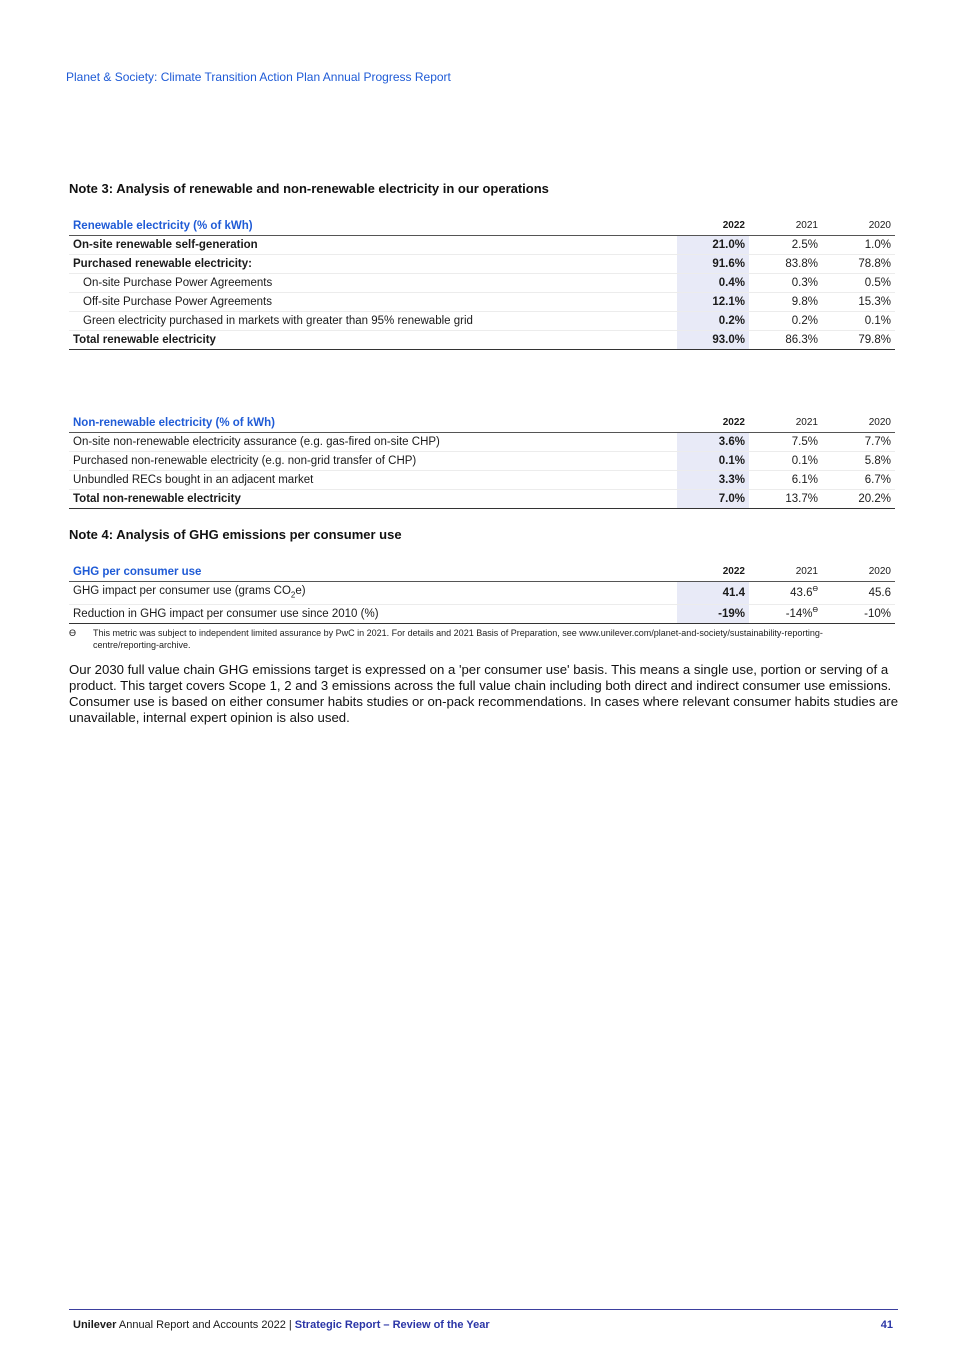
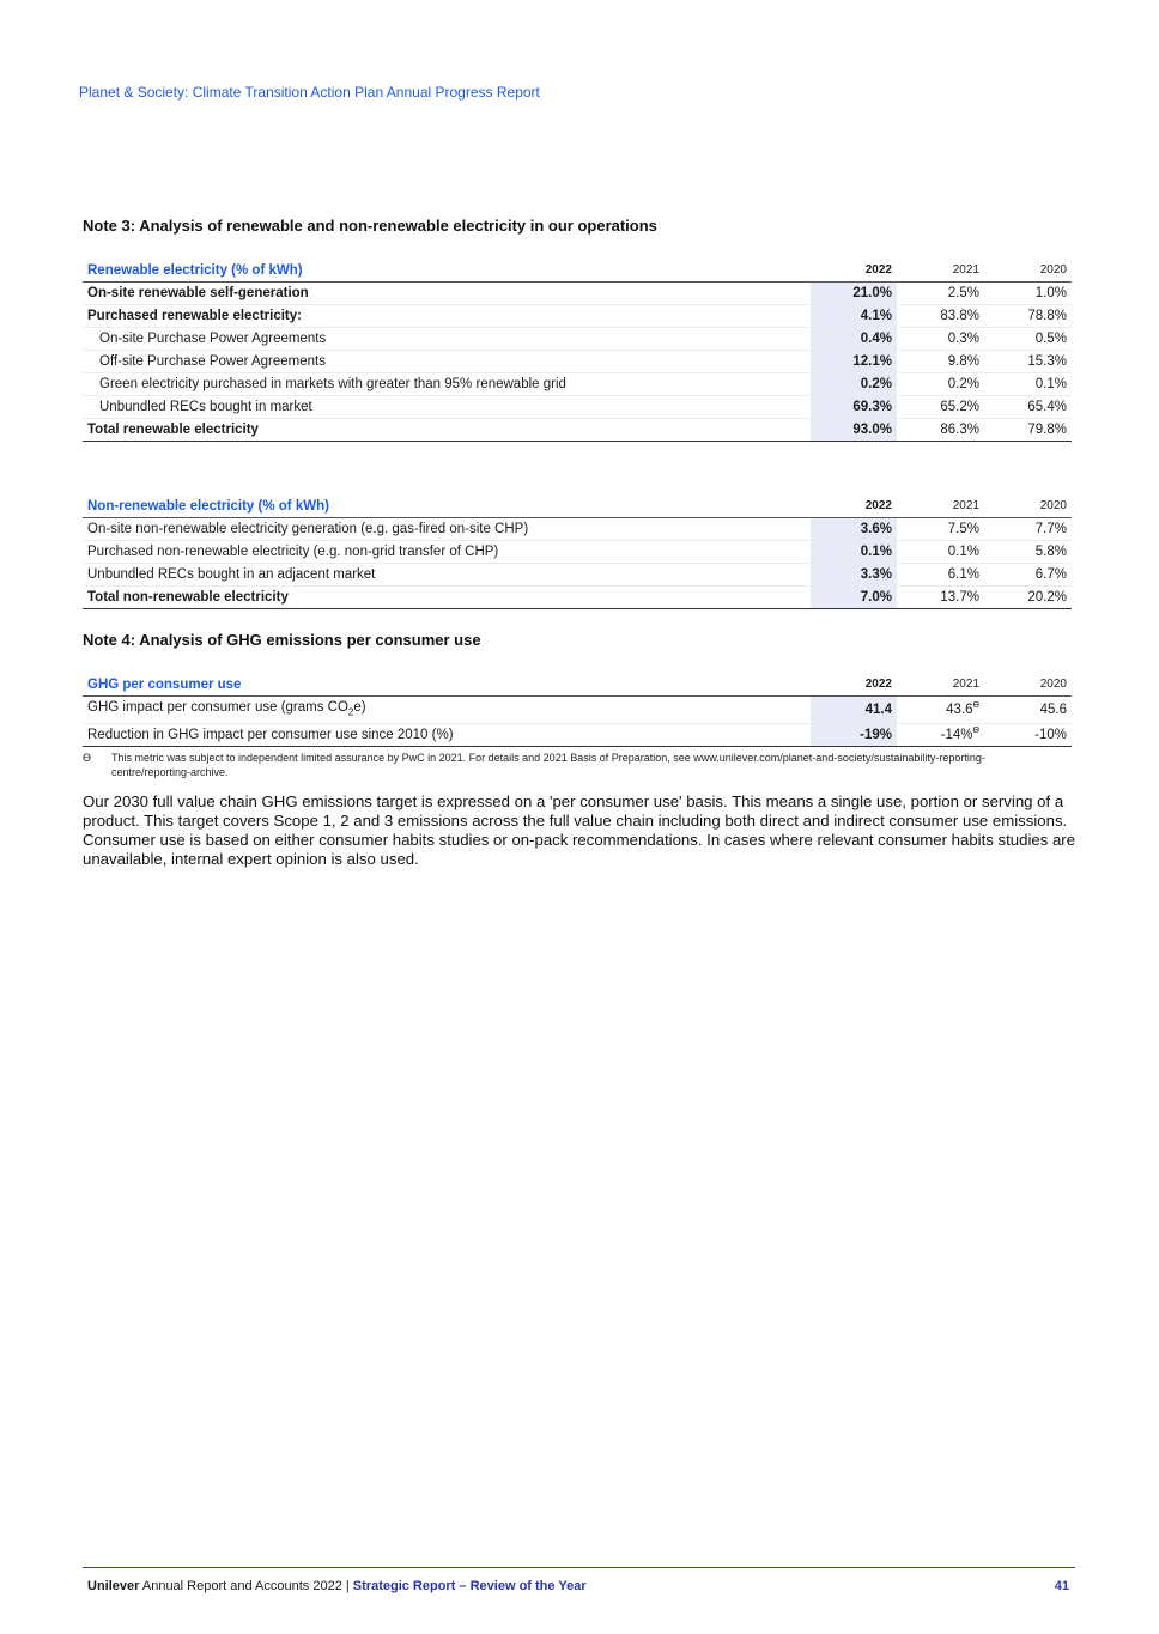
  Planet & Society: Climate Transition Action Plan Annual Progress Report
  Note 3: Analysis of renewable and non-renewable electricity in our operations
  Renewable electricity (% of kWh)	2022	2021	2020
  On-site renewable self-generation	21.0%	2.5%	1.0%
- Purchased renewable electricity:	91.6%	83.8%	78.8%
+ Purchased renewable electricity:	4.1%	83.8%	78.8%
  On-site Purchase Power Agreements	0.4%	0.3%	0.5%
  Off-site Purchase Power Agreements	12.1%	9.8%	15.3%
  Green electricity purchased in markets with greater than 95% renewable grid	0.2%	0.2%	0.1%
+ Unbundled RECs bought in market	69.3%	65.2%	65.4%
  Total renewable electricity	93.0%	86.3%	79.8%
  Non-renewable electricity (% of kWh)	2022	2021	2020
- On-site non-renewable electricity assurance (e.g. gas-fired on-site CHP)	3.6%	7.5%	7.7%
+ On-site non-renewable electricity generation (e.g. gas-fired on-site CHP)	3.6%	7.5%	7.7%
  Purchased non-renewable electricity (e.g. non-grid transfer of CHP)	0.1%	0.1%	5.8%
  Unbundled RECs bought in an adjacent market	3.3%	6.1%	6.7%
  Total non-renewable electricity	7.0%	13.7%	20.2%
  Note 4: Analysis of GHG emissions per consumer use
  GHG per consumer use	2022	2021	2020
  GHG impact per consumer use (grams CO2e)	41.4	43.6	45.6
  Reduction in GHG impact per consumer use since 2010 (%)	-19%	-14%	-10%
  ϴ
  This metric was subject to independent limited assurance by PwC in 2021. For details and 2021 Basis of Preparation, see www.unilever.com/planet-and-society/sustainability-reporting-centre/reporting-archive.
  Our 2030 full value chain GHG emissions target is expressed on a 'per consumer use' basis. This means a single use, portion or serving of a product. This target covers Scope 1, 2 and 3 emissions across the full value chain including both direct and indirect consumer use emissions. Consumer use is based on either consumer habits studies or on-pack recommendations. In cases where relevant consumer habits studies are unavailable, internal expert opinion is also used.
  Unilever Annual Report and Accounts 2022 | Strategic Report – Review of the Year
  41
